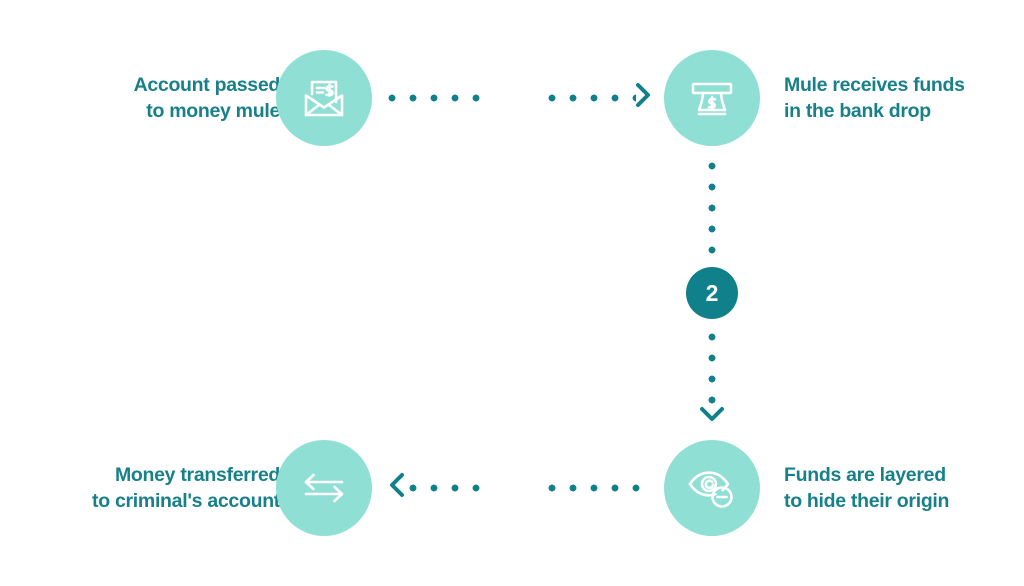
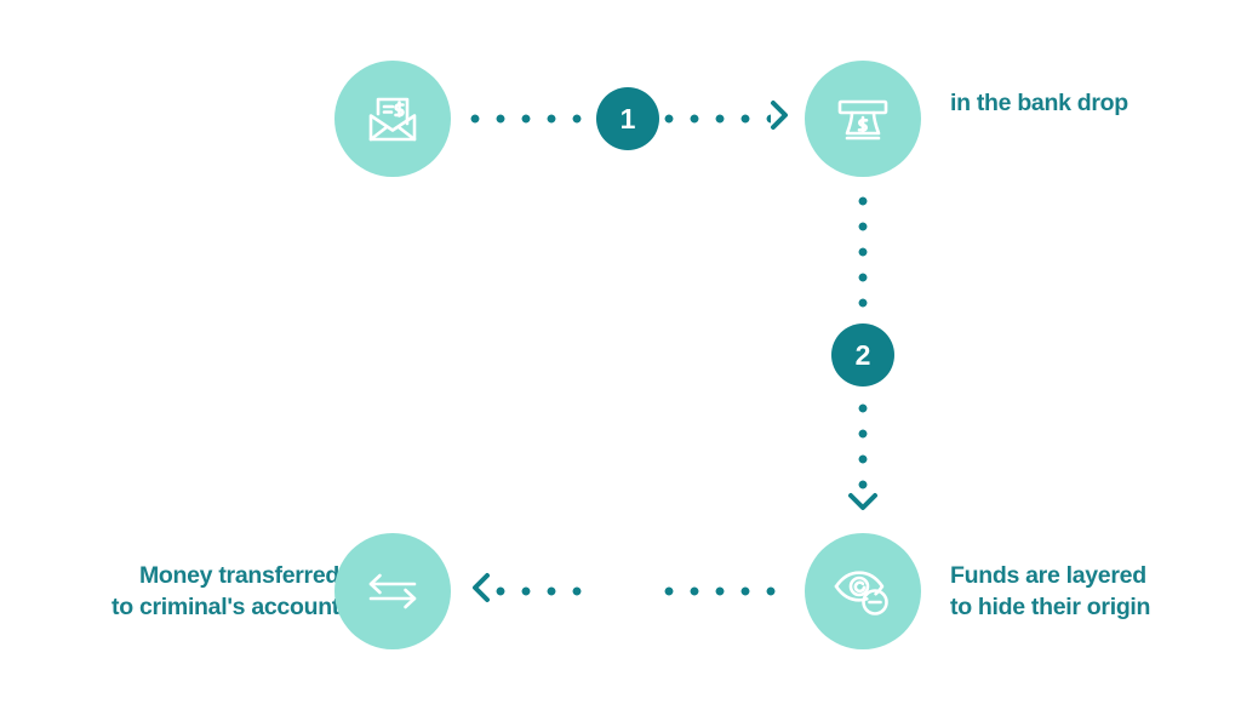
- Account passed
- to money mule
- Mule receives funds
  in the bank drop
  Money transferred
  to criminal's accoun
  Funds are layered
  to hide their origin
+ 1
  2
